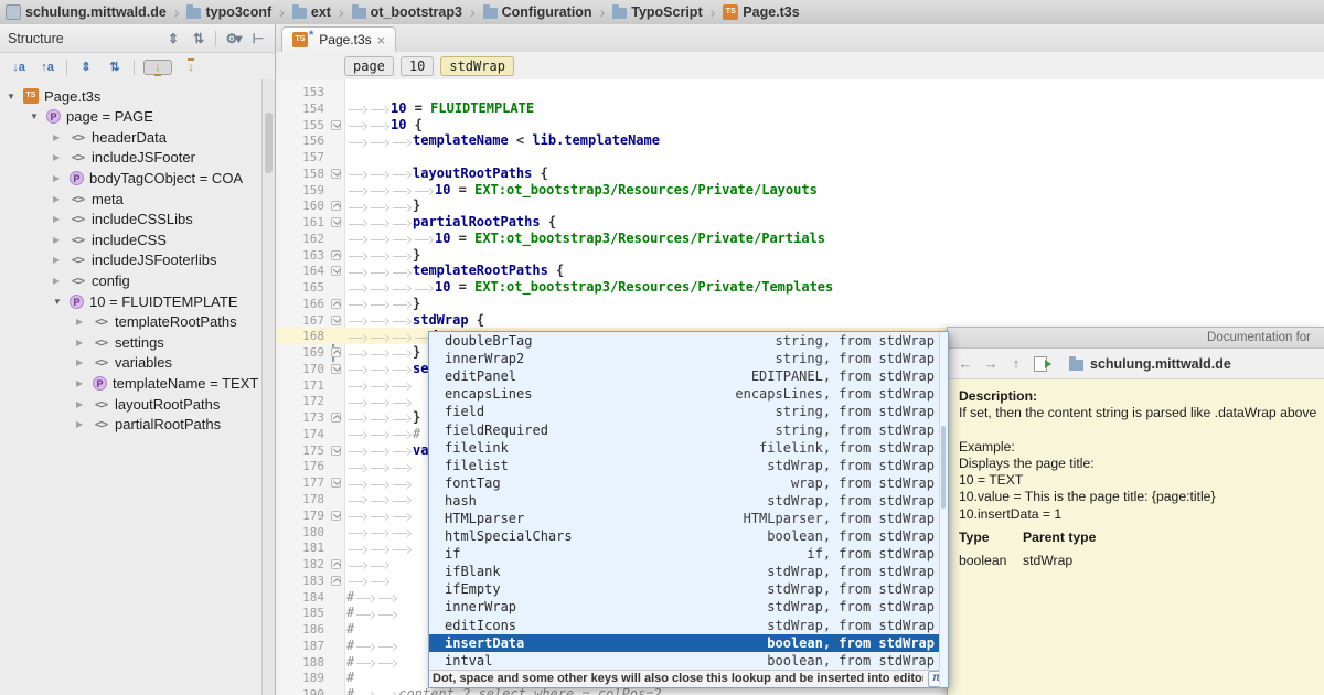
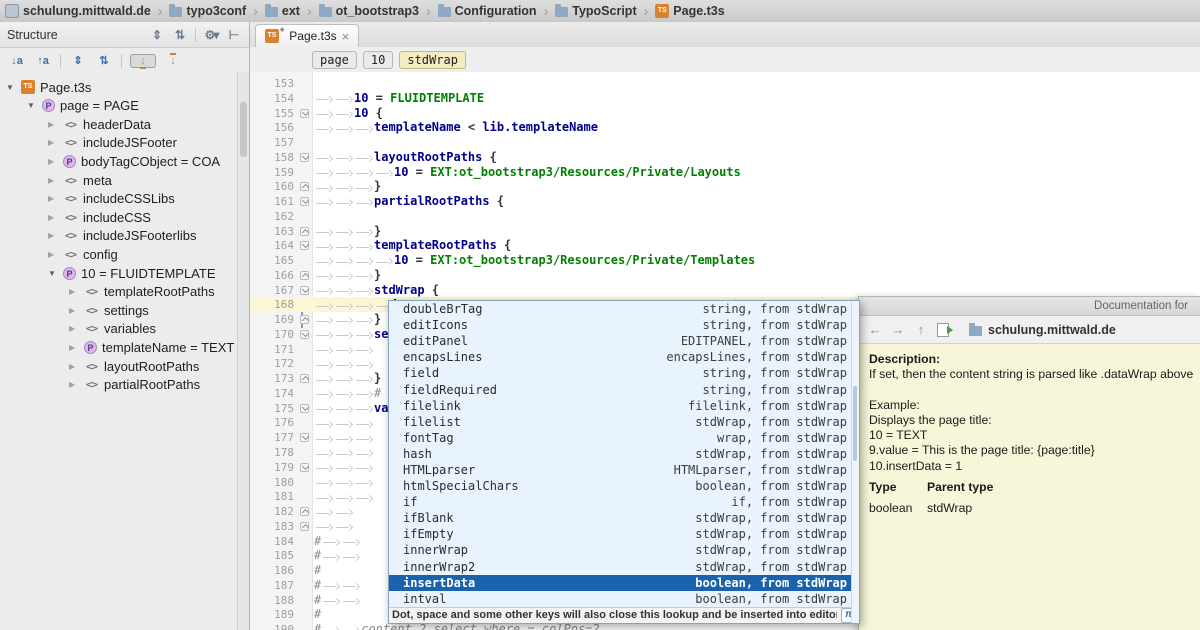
  schulung.mittwald.de
  ›
  typo3conf
  ›
  ext
  ›
  ot_bootstrap3
  ›
  Configuration
  ›
  TypoScript
  ›
  Page.t3s
  Structure
  ▼
  Page.t3s
  ▼
  page = PAGE
  ▶
  headerData
  ▶
  includeJSFooter
  ▶
  bodyTagCObject = COA
  ▶
  meta
  ▶
  includeCSSLibs
  ▶
  includeCSS
  ▶
  includeJSFooterlibs
  ▶
  config
  ▼
  10 = FLUIDTEMPLATE
  ▶
  templateRootPaths
  ▶
  settings
  ▶
  variables
  ▶
  templateName = TEXT
  ▶
  layoutRootPaths
  ▶
  partialRootPaths
  *
  Page.t3s
  page
  10
  stdWrap
  153
  154
  10 = FLUIDTEMPLATE
  155
  10 {
  156
  templateName < lib.templateName
  157
  158
  layoutRootPaths {
  159
  10 = EXT:ot_bootstrap3/Resources/Private/Layouts
  160
  }
  161
  partialRootPaths {
  162
- 10 = EXT:ot_bootstrap3/Resources/Private/Partials
  163
  }
  164
  templateRootPaths {
  165
  10 = EXT:ot_bootstrap3/Resources/Private/Templates
  166
  }
  167
  stdWrap {
  168
  169
  }
  170
  171
  172
  173
  }
  174
  175
  176
  177
  178
  179
  180
  181
  182
  183
  184
  #
  185
  #
  186
  #
  187
  #
  188
  #
  189
  #
  # content 2 select where = colPos=2
  doubleBrTag
  string, from stdWrap
- innerWrap2
+ editIcons
  string, from stdWrap
  editPanel
  EDITPANEL, from stdWrap
  encapsLines
  encapsLines, from stdWrap
  field
  string, from stdWrap
  fieldRequired
  string, from stdWrap
  filelink
  filelink, from stdWrap
  filelist
  stdWrap, from stdWrap
  fontTag
  wrap, from stdWrap
  hash
  stdWrap, from stdWrap
  HTMLparser
  HTMLparser, from stdWrap
  htmlSpecialChars
  boolean, from stdWrap
  if
  if, from stdWrap
  ifBlank
  stdWrap, from stdWrap
  ifEmpty
  stdWrap, from stdWrap
  innerWrap
  stdWrap, from stdWrap
- editIcons
+ innerWrap2
  stdWrap, from stdWrap
  insertData
  boolean, from stdWrap
  intval
  boolean, from stdWrap
  Dot, space and some other keys will also close this lookup and be inserted into edito
  π
  Documentation for
  schulung.mittwald.de
  Description:
  If set, then the content string is parsed like .dataWrap above
  Example:
  Displays the page title:
  10 = TEXT
- 10.value = This is the page title: {page:title}
+ 9.value = This is the page title: {page:title}
  10.insertData = 1
  Type Parent type
  boolean stdWrap
